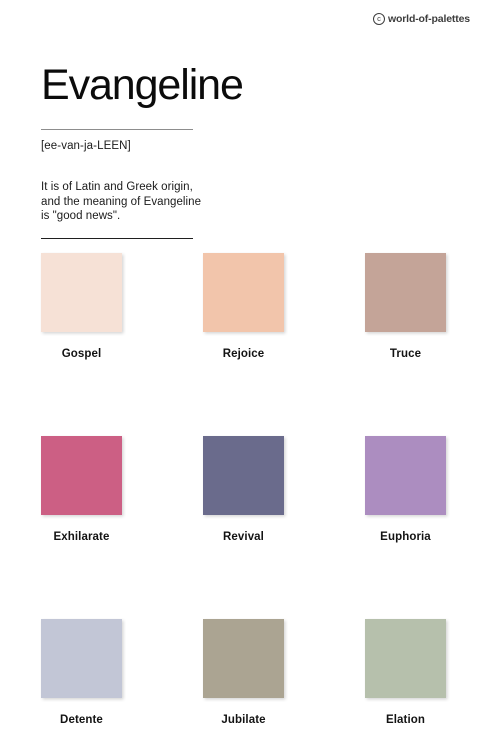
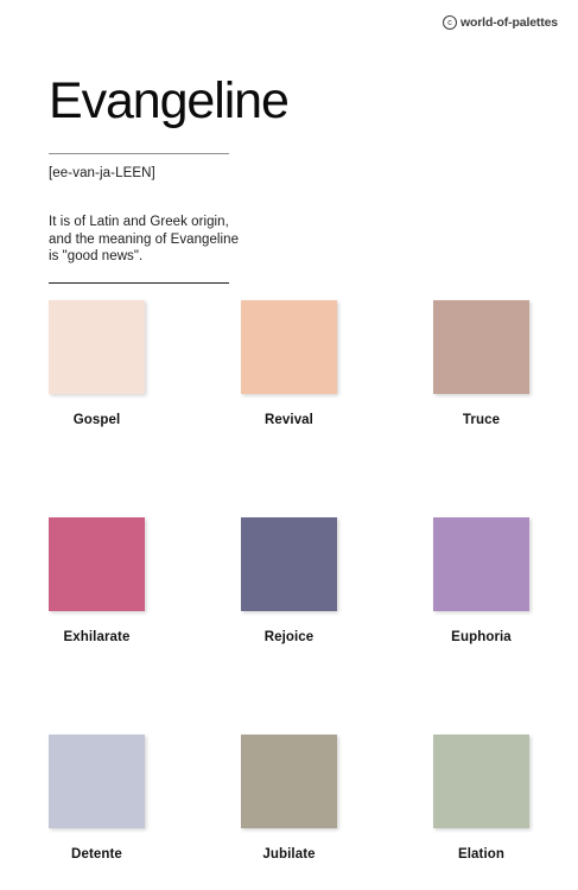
  c
  world-of-palettes
  Evangeline
  [ee-van-ja-LEEN]
  It is of Latin and Greek origin,
  and the meaning of Evangeline
  is "good news".
  Gospel
- Rejoice
+ Revival
  Truce
  Exhilarate
- Revival
+ Rejoice
  Euphoria
  Detente
  Jubilate
  Elation
